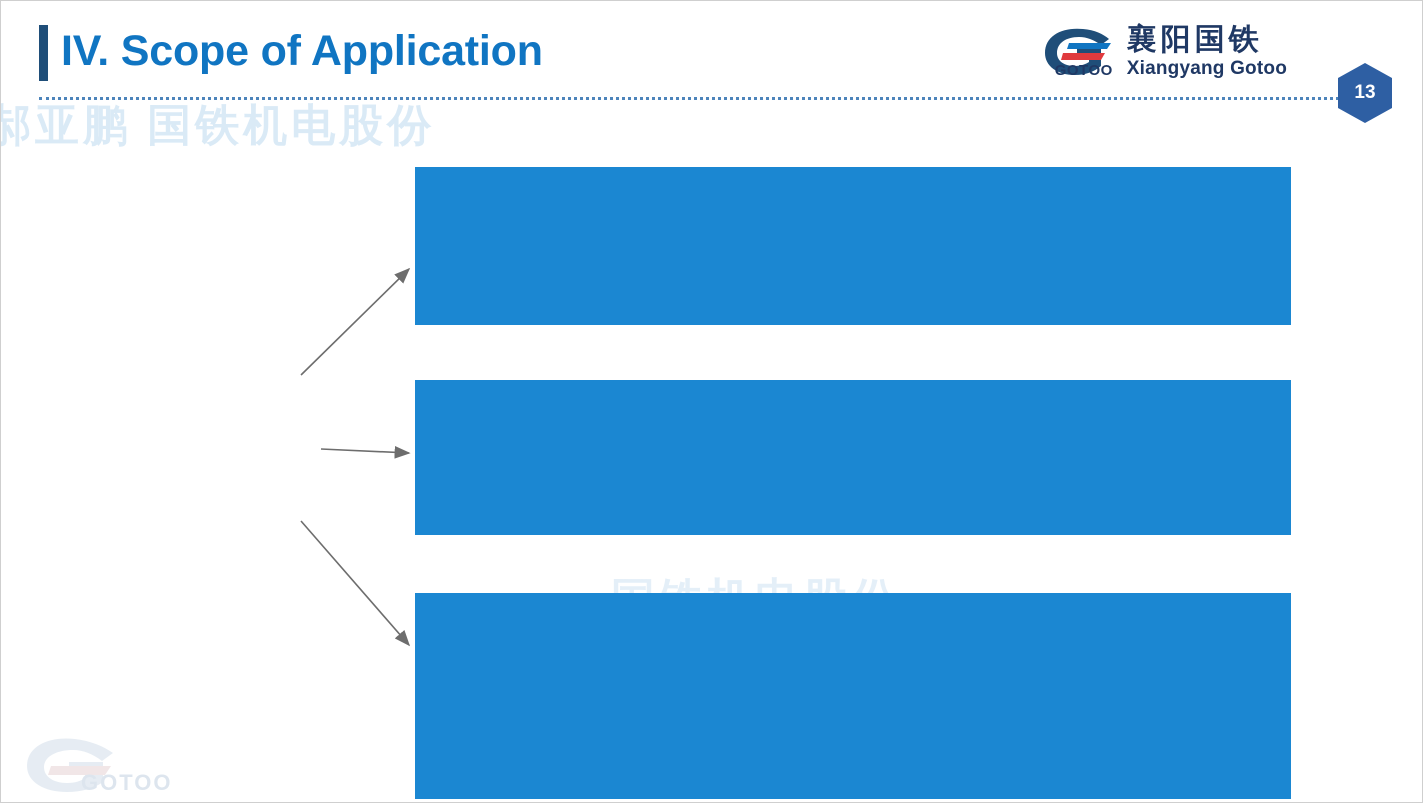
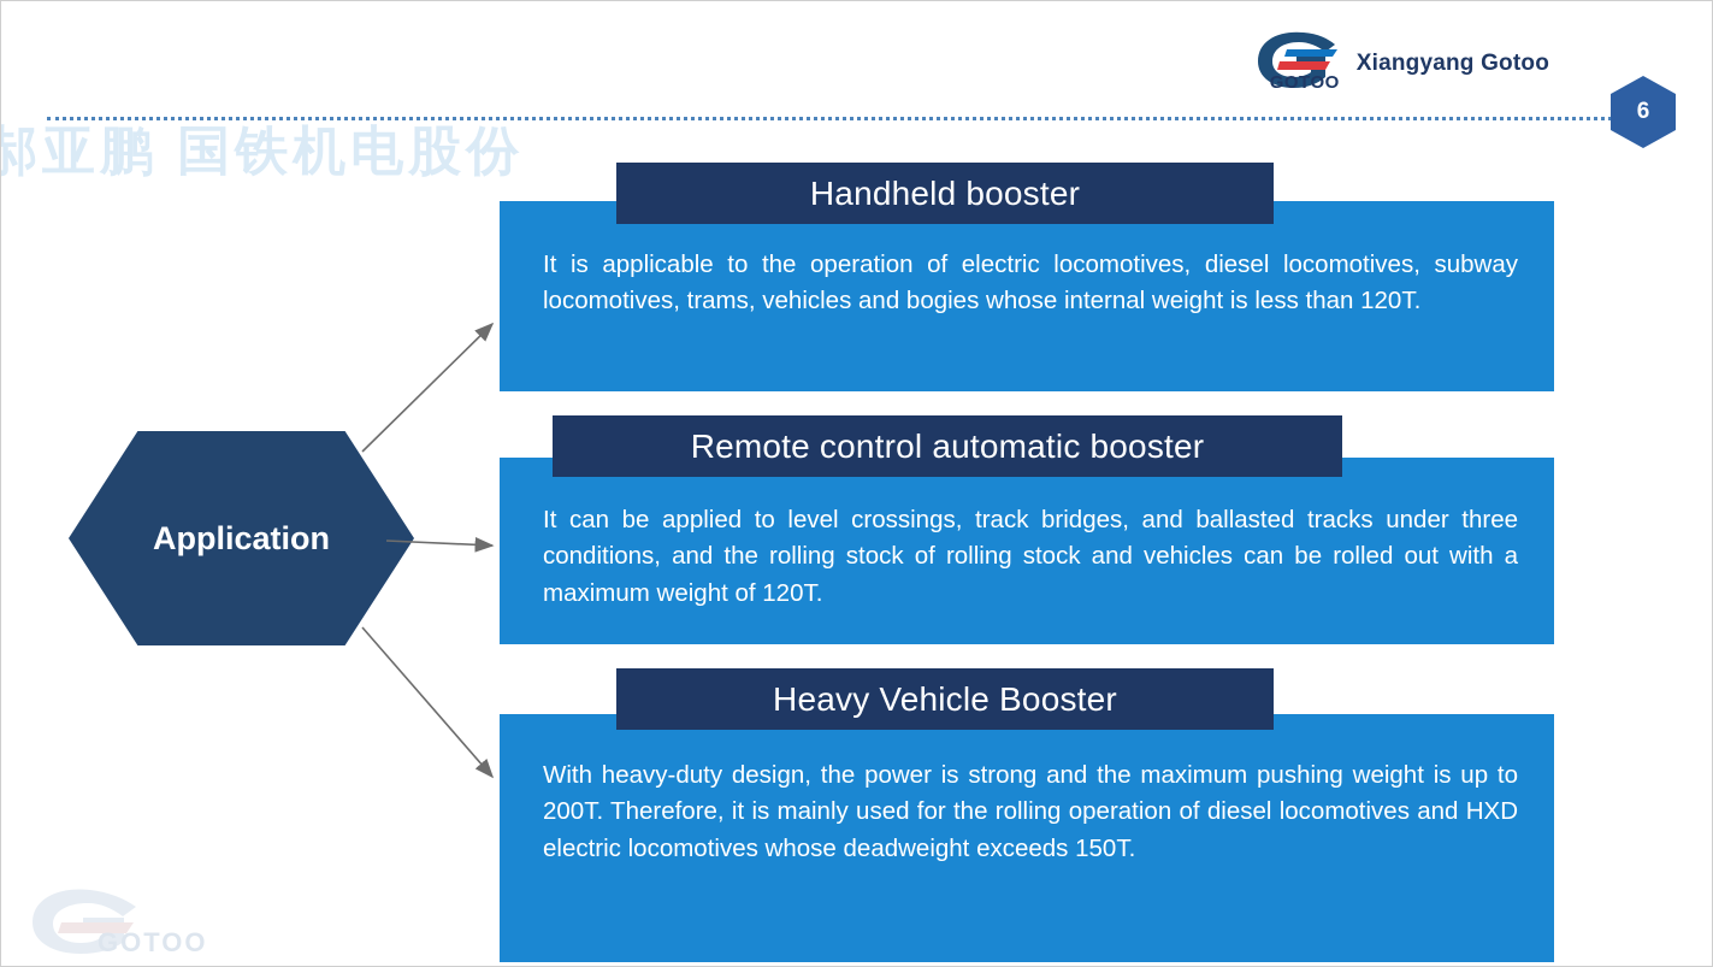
- IV. Scope of Application
  GOTOO
- 襄阳国铁
  Xiangyang Gotoo
- 13
+ 6
  郝亚鹏 国铁机电股份
  GOTOO
+ Application
+ It is applicable to the operation of electric locomotives, diesel locomotives, subway locomotives, trams, vehicles and bogies whose internal weight is less than 120T.
+ Handheld booster
+ It can be applied to level crossings, track bridges, and ballasted tracks under three conditions, and the rolling stock of rolling stock and vehicles can be rolled out with a maximum weight of 120T.
+ Remote control automatic booster
+ With heavy-duty design, the power is strong and the maximum pushing weight is up to 200T. Therefore, it is mainly used for the rolling operation of diesel locomotives and HXD electric locomotives whose deadweight exceeds 150T.
+ Heavy Vehicle Booster
